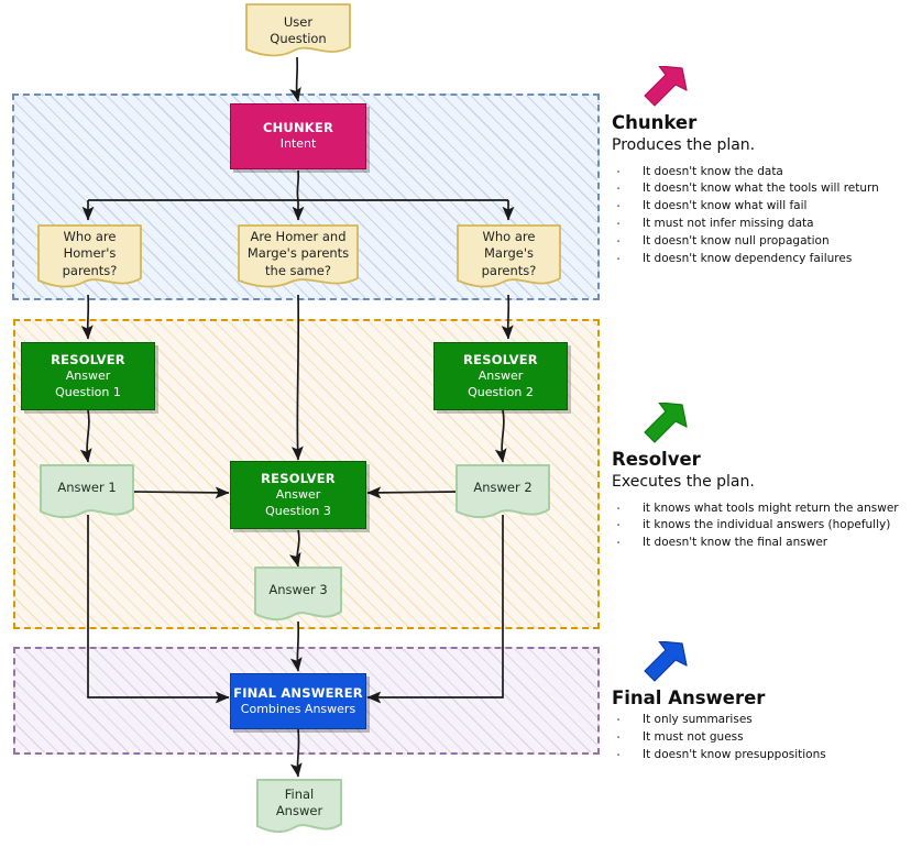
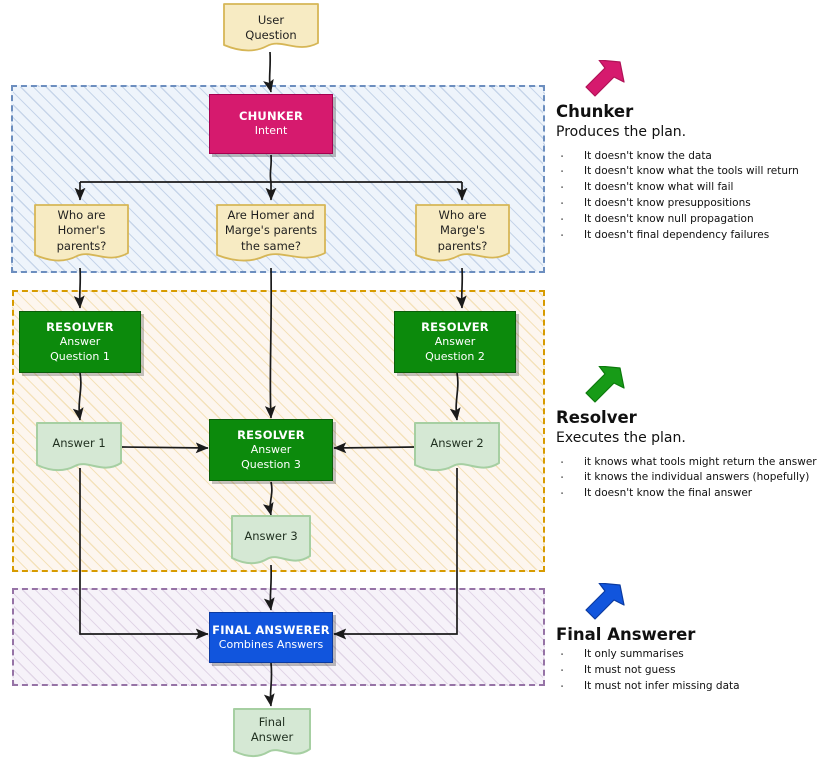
  User
  Question
  CHUNKER
  Intent
  Who are
  Homer's
  parents?
  Are Homer and
  Marge's parents
  the same?
  Who are
  Marge's
  parents?
  RESOLVER
  Answer
  Question 1
  RESOLVER
  Answer
  Question 2
  RESOLVER
  Answer
  Question 3
  Answer 1
  Answer 2
  Answer 3
  FINAL ANSWERER
  Combines Answers
  Final
  Answer
  Chunker
  Produces the plan.
  It doesn't know the data
  It doesn't know what the tools will return
  It doesn't know what will fail
- It must not infer missing data
+ It doesn't know presuppositions
  It doesn't know null propagation
- It doesn't know dependency failures
+ It doesn't final dependency failures
  Resolver
  Executes the plan.
  it knows what tools might return the answer
  it knows the individual answers (hopefully)
  It doesn't know the final answer
  Final Answerer
  It only summarises
  It must not guess
- It doesn't know presuppositions
+ It must not infer missing data
